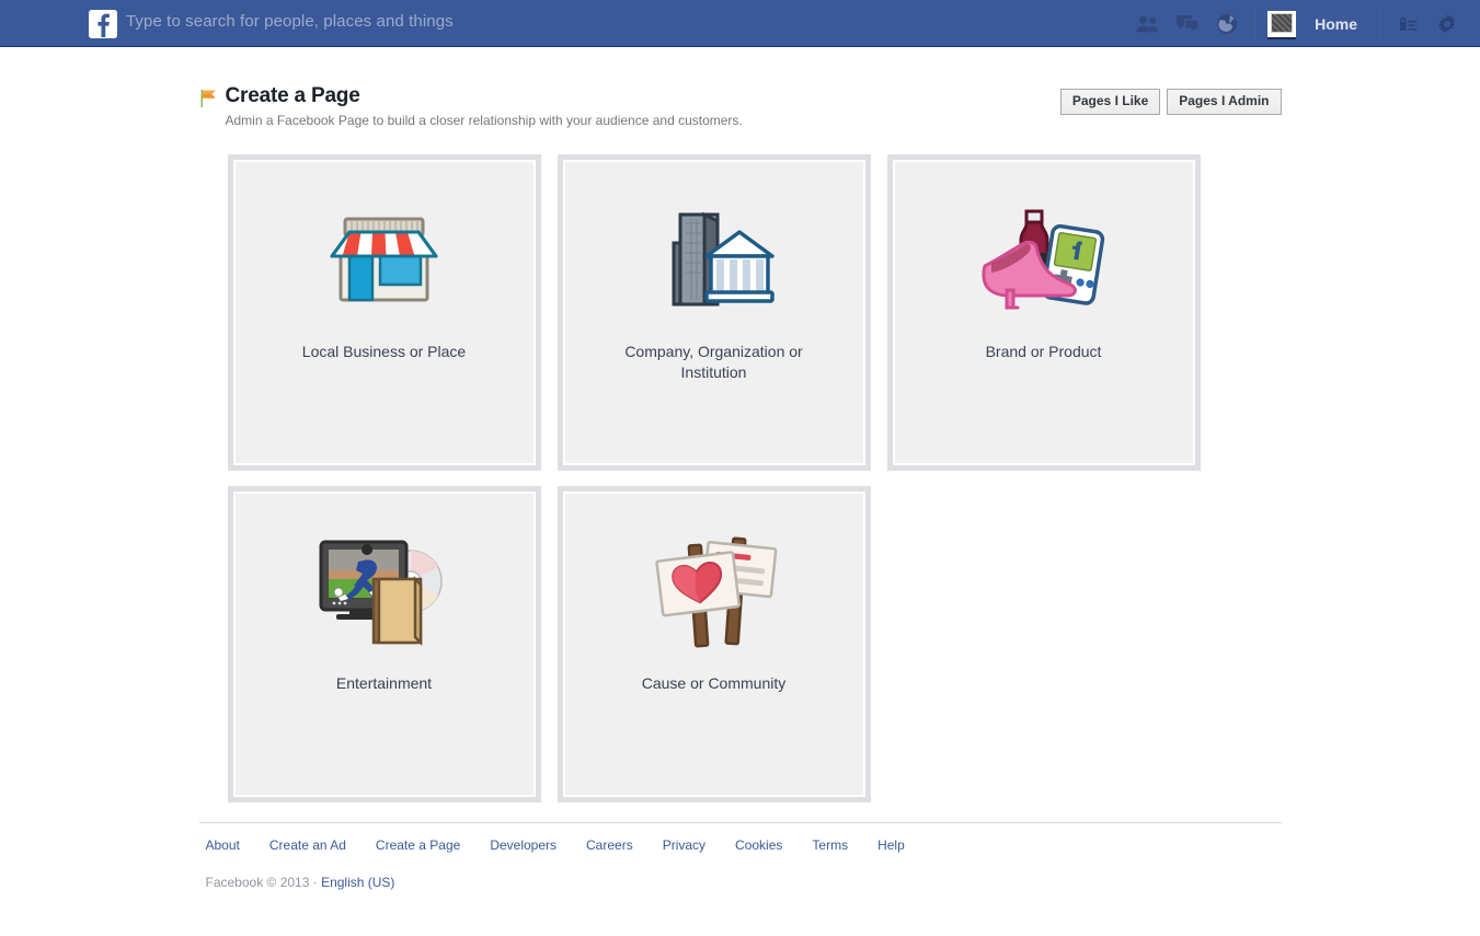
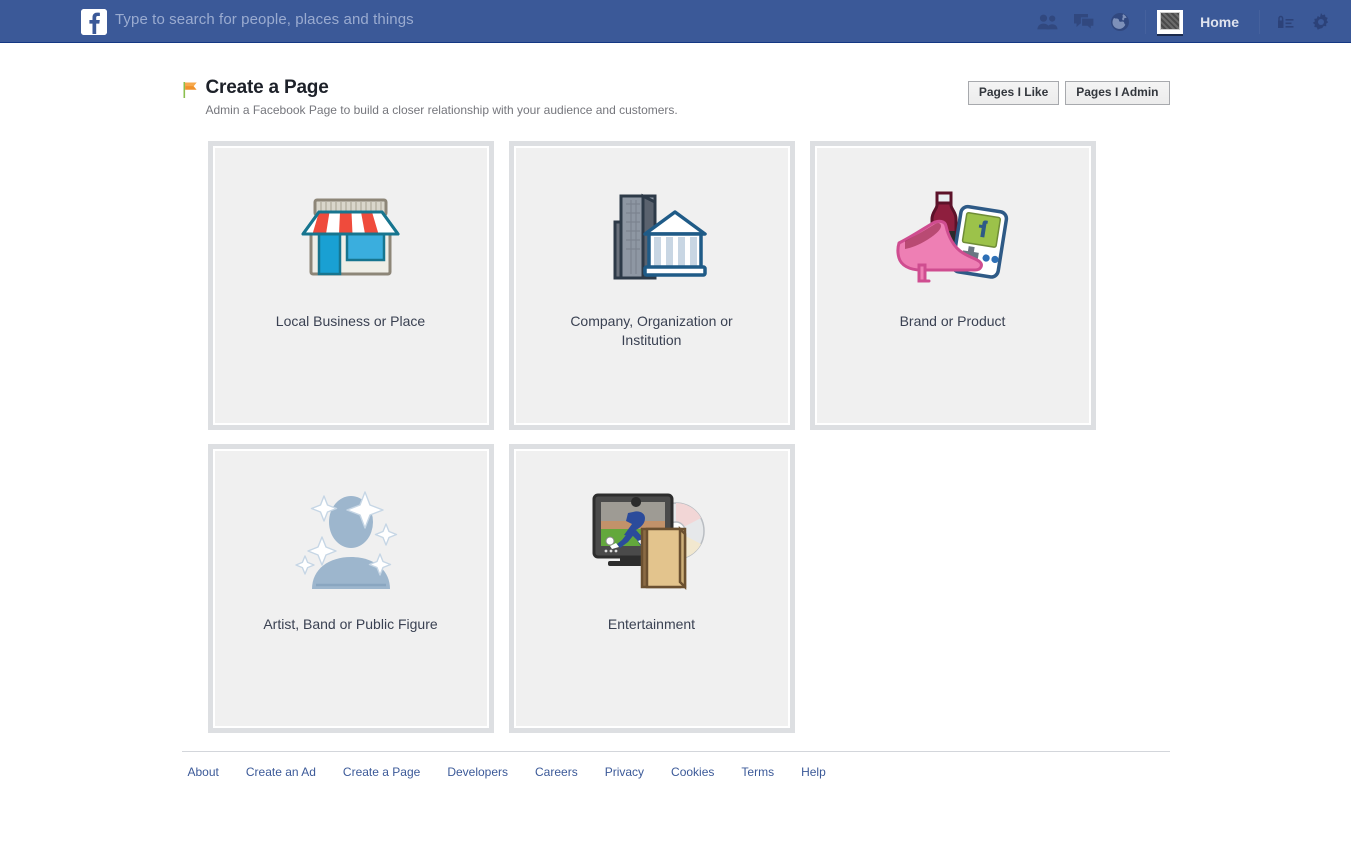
  Type to search for people, places and things
  Home
  Create a Page
  Admin a Facebook Page to build a closer relationship with your audience and customers.
  Pages I Like
  Pages I Admin
  Local Business or Place
  Company, Organization or Institution
  Brand or Product
+ Artist, Band or Public Figure
  Entertainment
- Cause or Community
  About
  Create an Ad
  Create a Page
  Developers
  Careers
  Privacy
  Cookies
  Terms
  Help
- Facebook © 2013 · English (US)
